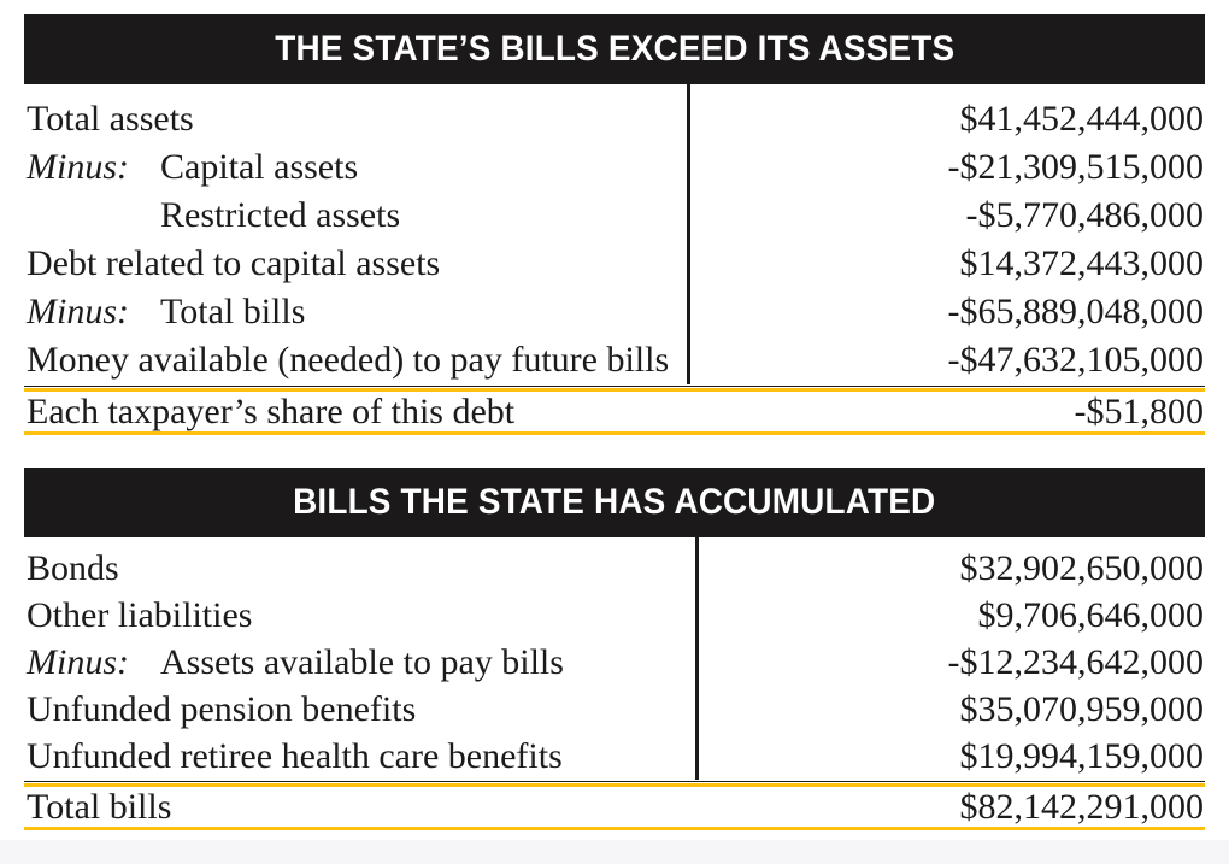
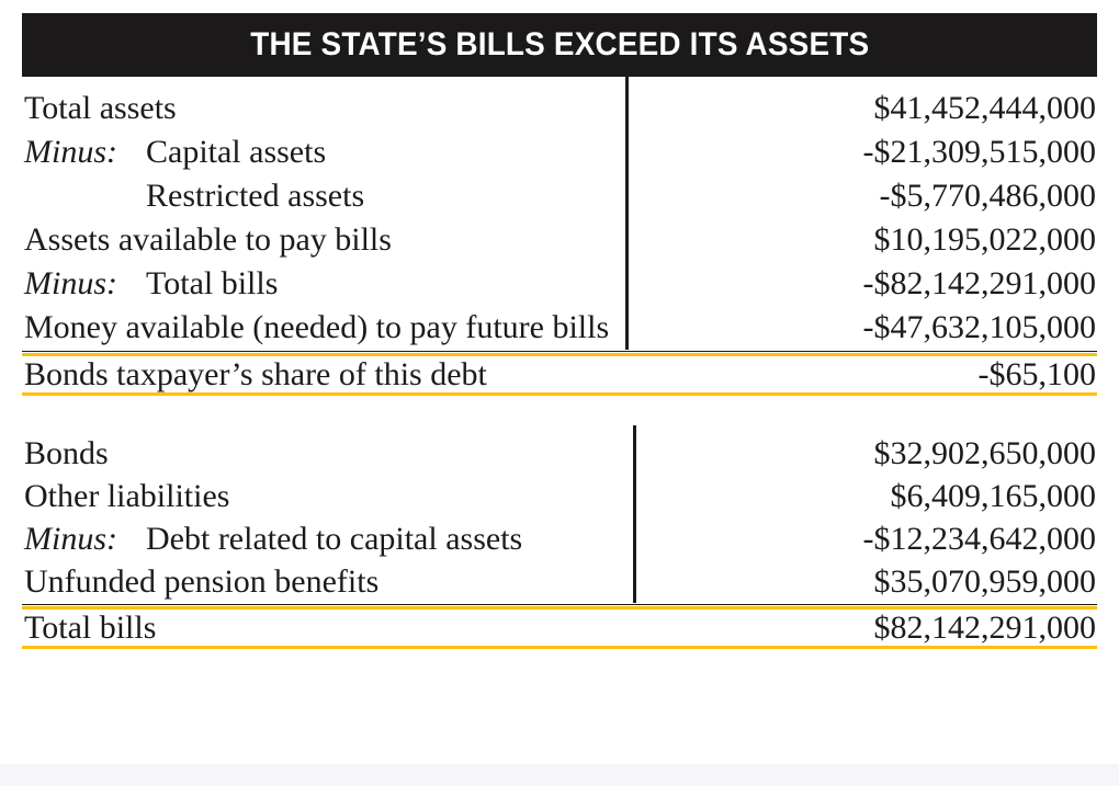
  THE STATE’S BILLS EXCEED ITS ASSETS
  Total assets
  $41,452,444,000
  Minus: Capital assets
  -$21,309,515,000
  Restricted assets
  -$5,770,486,000
- Debt related to capital assets
+ Assets available to pay bills
- $14,372,443,000
+ $10,195,022,000
  Minus: Total bills
- -$65,889,048,000
+ -$82,142,291,000
  Money available (needed) to pay future bills
  -$47,632,105,000
- Each taxpayer’s share of this debt
+ Bonds taxpayer’s share of this debt
- -$51,800
+ -$65,100
- BILLS THE STATE HAS ACCUMULATED
  Bonds
  $32,902,650,000
  Other liabilities
- $9,706,646,000
+ $6,409,165,000
- Minus: Assets available to pay bills
+ Minus: Debt related to capital assets
  -$12,234,642,000
  Unfunded pension benefits
  $35,070,959,000
- Unfunded retiree health care benefits
- $19,994,159,000
  Total bills
  $82,142,291,000
